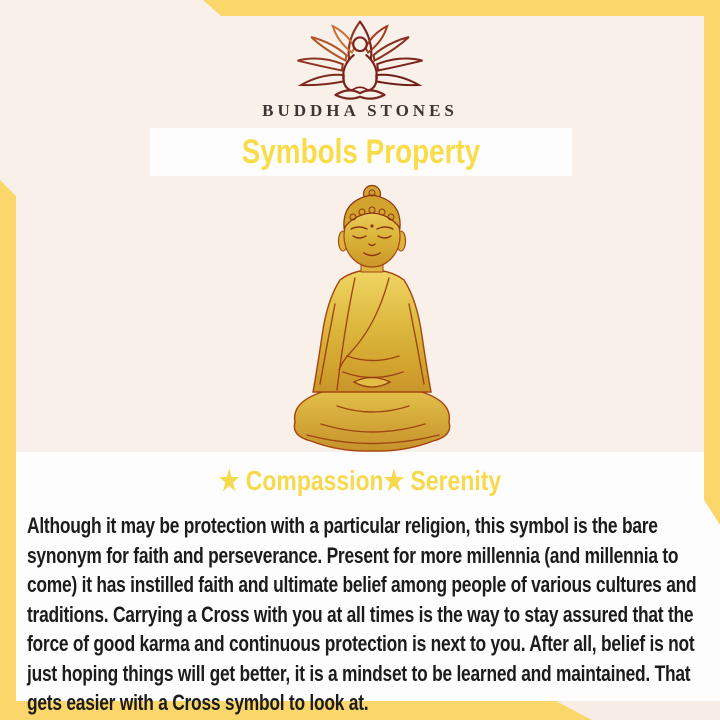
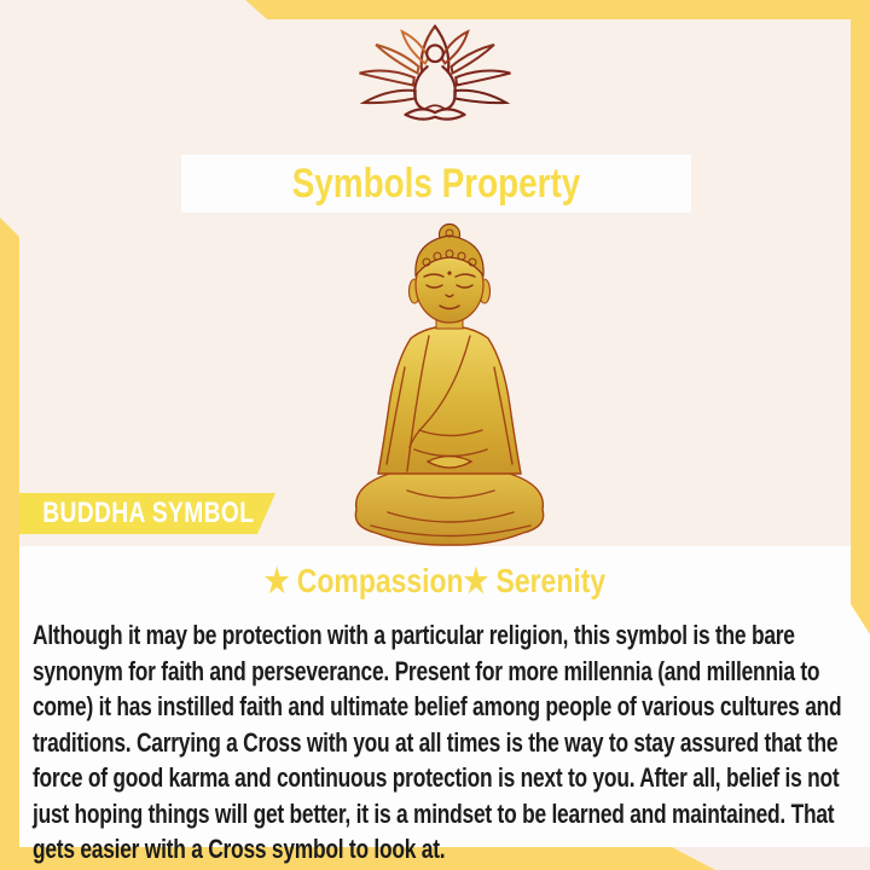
- BUDDHA STONES
  Symbols Property
+ BUDDHA SYMBOL
  ★ Compassion★ Serenity
  Although it may be protection with a particular religion, this symbol is the bare synonym for faith and perseverance. Present for more millennia (and millennia to come) it has instilled faith and ultimate belief among people of various cultures and traditions. Carrying a Cross with you at all times is the way to stay assured that the force of good karma and continuous protection is next to you. After all, belief is not just hoping things will get better, it is a mindset to be learned and maintained. That gets easier with a Cross symbol to look at.
